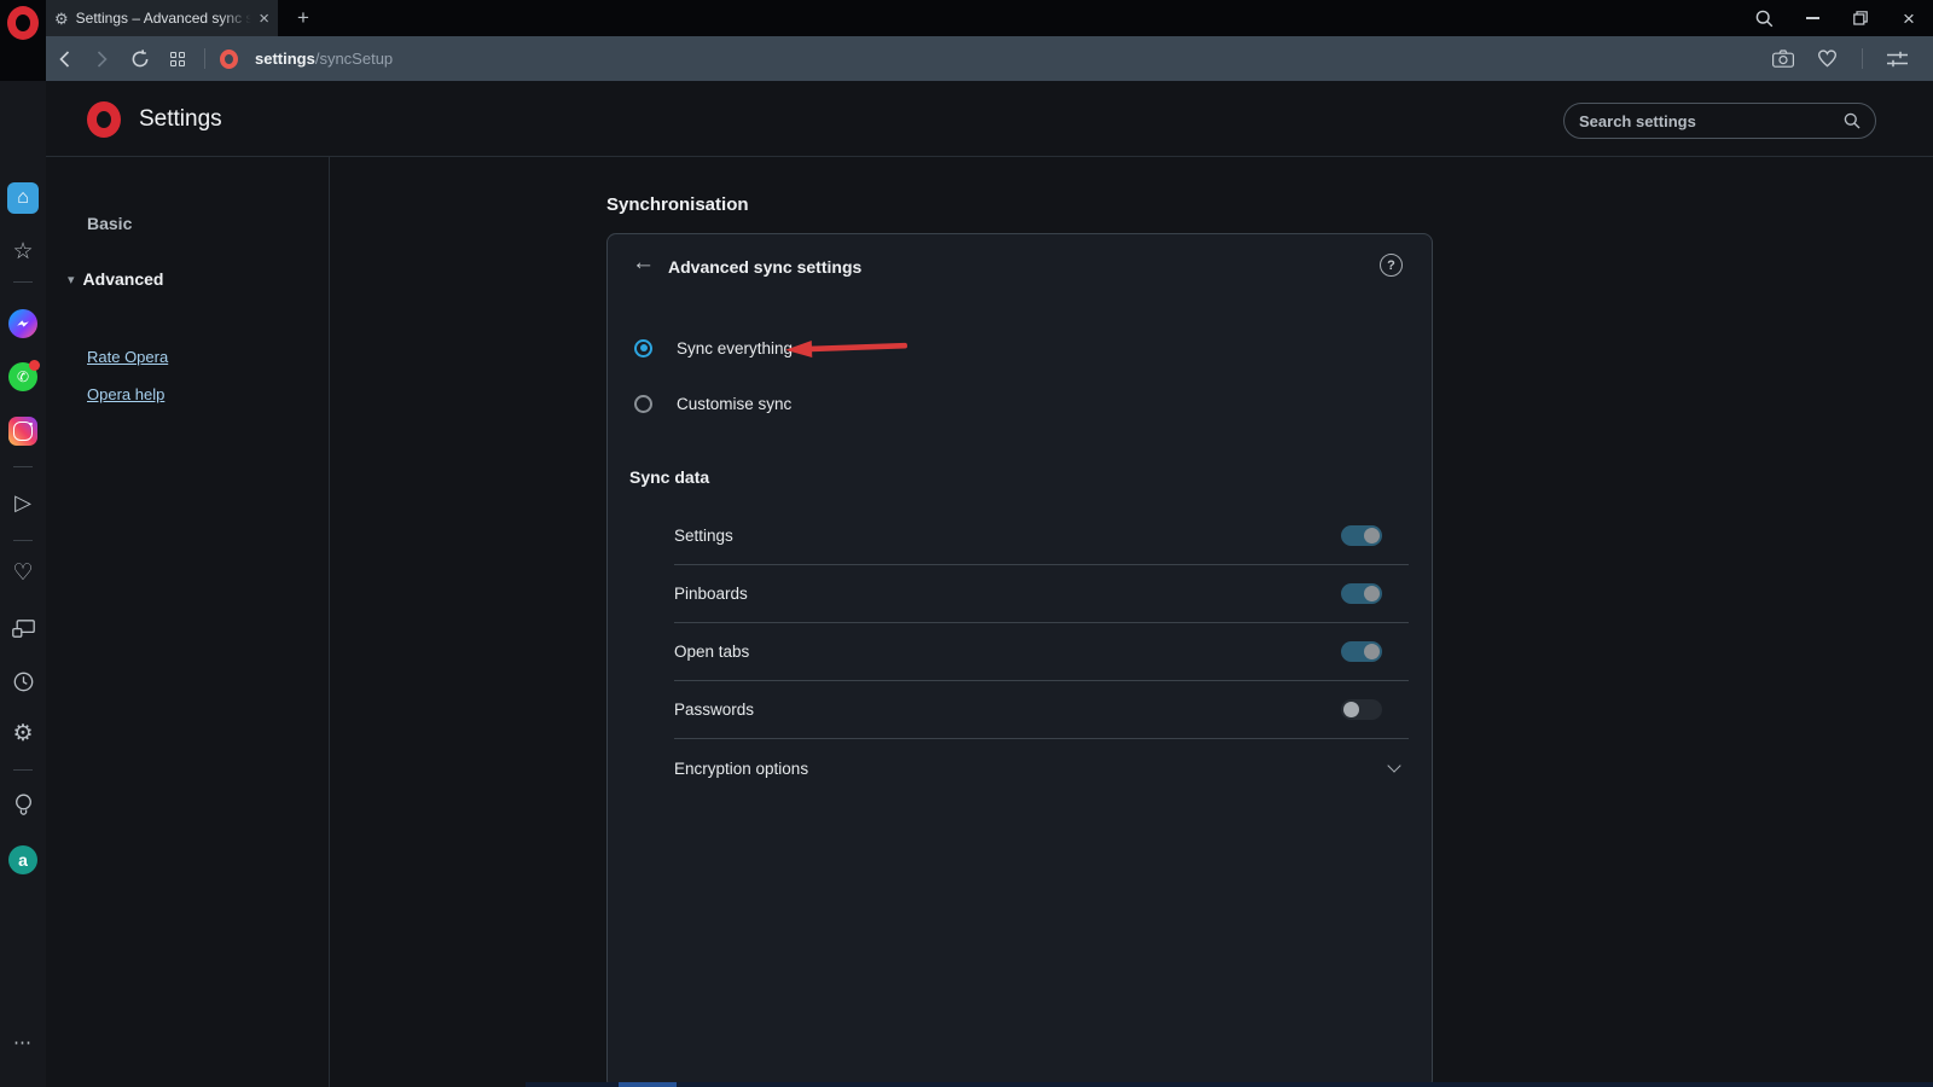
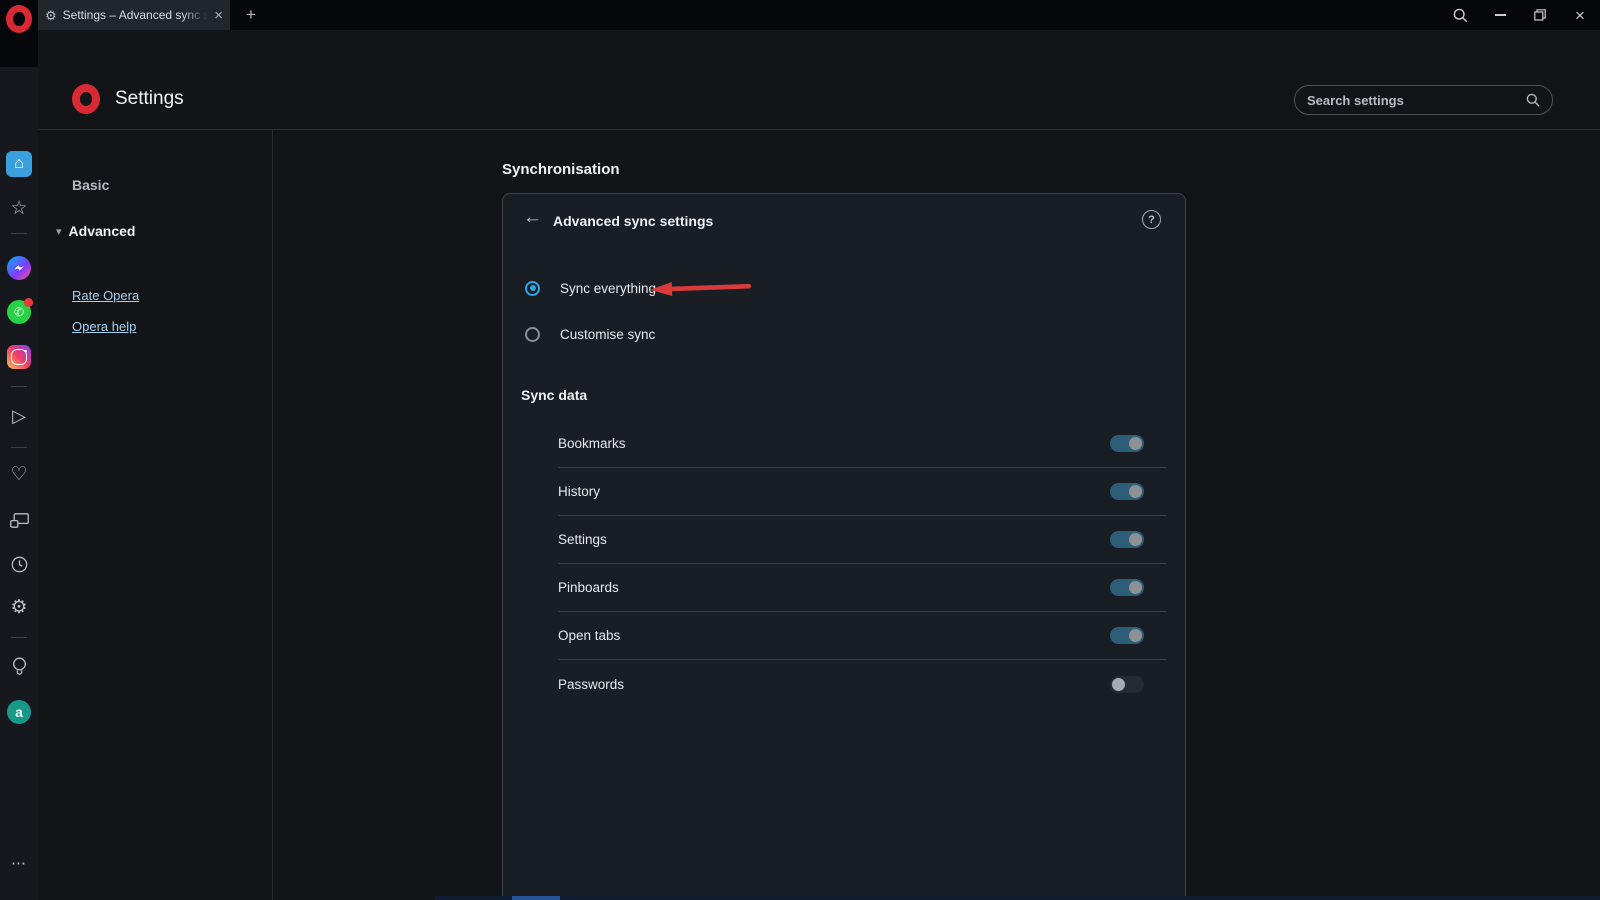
  ⚙
  Settings – Advanced sync s
  ×
  +
  ×
- settings/syncSetup
  ⌂
  ☆
  ✆
  ▷
  ♡
  ⚙
  a
  ⋯
  Settings
  Search settings
  Basic
  ▾
  Advanced
  Rate Opera
  Opera help
  Synchronisation
  ←
  Advanced sync settings
  ?
  Sync everything
  Customise sync
  Sync data
+ Bookmarks
+ History
  Settings
  Pinboards
  Open tabs
  Passwords
- Encryption options
